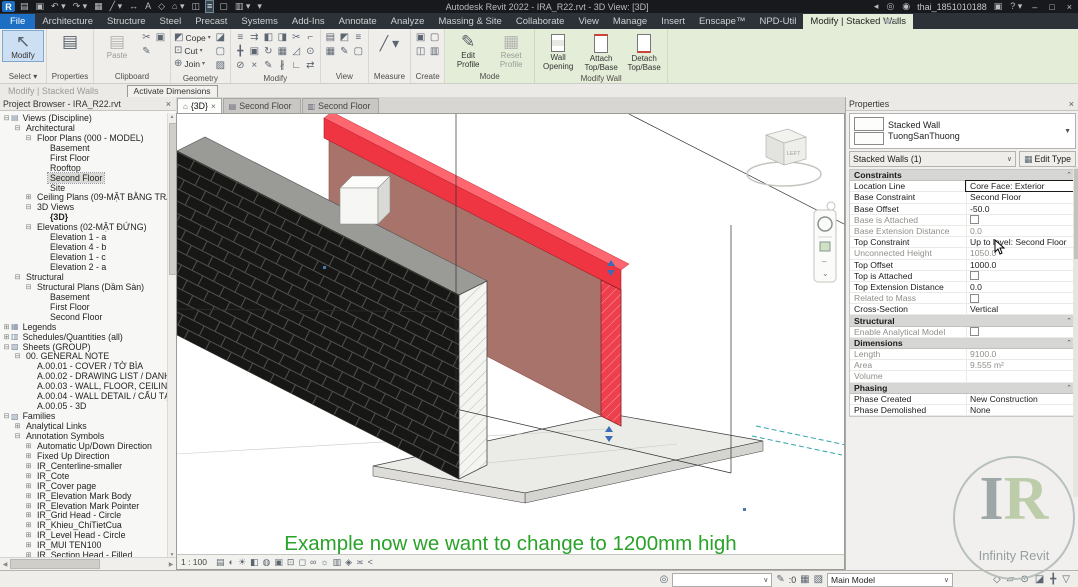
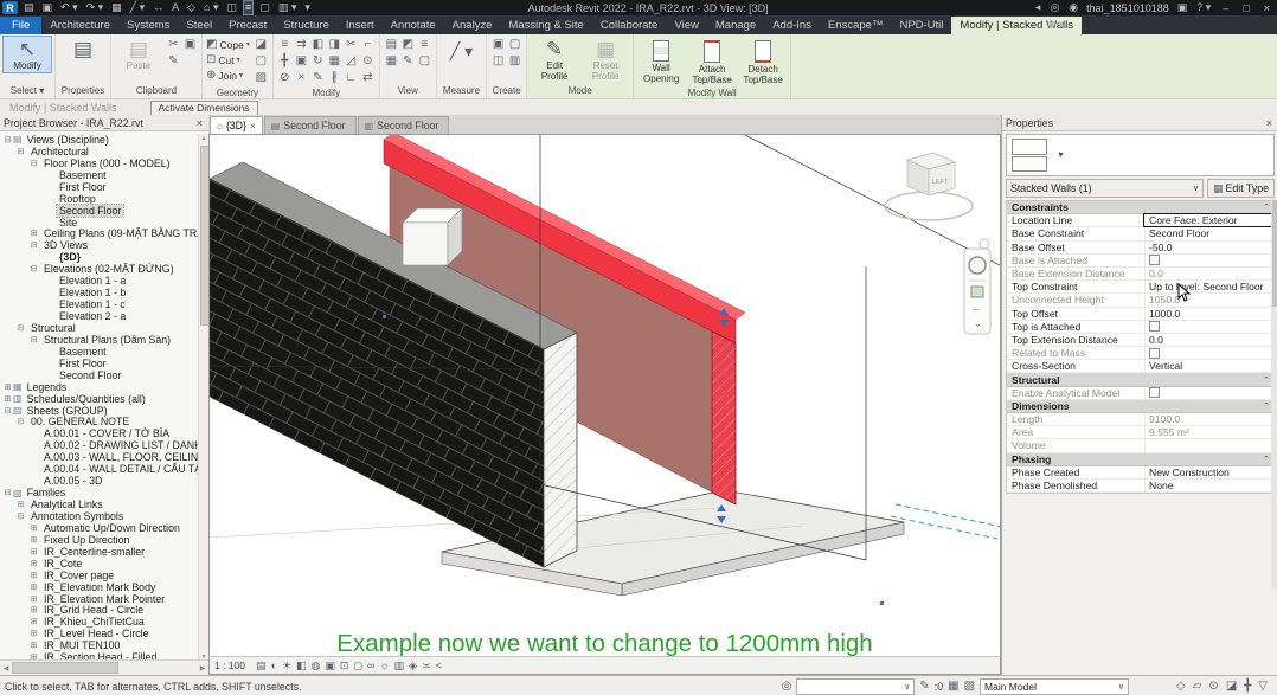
  R
  ▤
  ▣
  ↶ ▾
  ↷ ▾
  ▦
  ╱ ▾
  ↔
  A
  ◇
  ⌂ ▾
  ◫
  ≡
  ▢
  ▥ ▾
  ▾
  Autodesk Revit 2022 - IRA_R22.rvt - 3D View: [3D]
  ◂
  ◎
  ◉
  thai_1851010188
  ▣
  ? ▾
  –
  □
  ×
  File
  Architecture
- Structure
+ Systems
  Steel
  Precast
- Systems
+ Structure
- Add-Ins
+ Insert
  Annotate
  Analyze
  Massing & Site
  Collaborate
  View
  Manage
- Insert
+ Add-Ins
  Enscape™
  NPD-Util
  Modify | Stacked Walls
  ▣ ▾
  ↖
  Modify
  Select ▾
  ▤
  Properties
  ▤
  Paste
  ✂
  ▣
  ✎
  Clipboard
  ◩
  Cope
  ⊡
  Cut
  ⊕
  Join
  ◪
  ▢
  ▨
  Geometry
  ≡
  ⇉
  ◧
  ◨
  ✂
  ⌐
  ╋
  ▣
  ↻
  ▦
  ◿
  ⊙
  ⊘
  ×
  ✎
  ∦
  ∟
  ⇄
  Modify
  ▤
  ◩
  ≡
  ▦
  ✎
  ▢
  View
  ╱ ▾
  Measure
  ▣
  ▢
  ◫
  ▥
  Create
  ✎
  Edit
  Profile
  ▦
  Reset
  Profile
  Mode
  Wall
  Opening
  Attach
  Top/Base
  Detach
  Top/Base
  Modify Wall
  Modify | Stacked Walls
  Activate Dimensions
  Project Browser - IRA_R22.rvt
  ×
  ▤
  Views (Discipline)
  Architectural
  Floor Plans (000 - MODEL)
  Basement
  First Floor
  Rooftop
  Second Floor
  Site
  Ceiling Plans (09-MẶT BẰNG TR
  3D Views
  {3D}
  Elevations (02-MẶT ĐỨNG)
  Elevation 1 - a
- Elevation 4 - b
+ Elevation 1 - b
  Elevation 1 - c
  Elevation 2 - a
  Structural
  Structural Plans (Dầm Sàn)
  Basement
  First Floor
  Second Floor
  ▦
  Legends
  ▥
  Schedules/Quantities (all)
  ▨
  Sheets (GROUP)
  00. GENERAL NOTE
  A.00.01 - COVER / TỜ BÌA
  A.00.02 - DRAWING LIST / DAN
  A.00.03 - WALL, FLOOR, CEILIN
  A.00.04 - WALL DETAIL / CẤU T
  A.00.05 - 3D
  ▧
  Families
  Analytical Links
  Annotation Symbols
  Automatic Up/Down Direction
  Fixed Up Direction
  IR_Centerline-smaller
  IR_Cote
  IR_Cover page
  IR_Elevation Mark Body
  IR_Elevation Mark Pointer
  IR_Grid Head - Circle
  IR_Khieu_ChiTietCua
  IR_Level Head - Circle
  IR_MUI TEN100
  IR_Section Head - Filled
  ⌂
  {3D}
  ×
  ▤
  Second Floor
  ▥
  Second Floor
  ‒
  ⌄
  Example now we want to change to 1200mm high
  1 : 100
  ▤
  ◐
  ☀
  ◧
  ◍
  ▣
  ⊡
  ◻
  ∞
  ☼
  ▥
  ◈
  ≍
  <
  Properties
  ×
- Stacked Wall
- TuongSanThuong
  Stacked Walls (1)
  ▦
  Edit Type
  Constraints
  Location Line
  Core Face: Exterior
  Base Constraint
  Second Floor
  Base Offset
  -50.0
  Base is Attached
  Base Extension Distance
  0.0
  Top Constraint
  Up to lvel: Second Floor
  Unconnected Height
  1050.0
  Top Offset
  1000.0
  Top is Attached
  Top Extension Distance
  0.0
  Related to Mass
  Cross-Section
  Vertical
  Structural
  Enable Analytical Model
  Dimensions
  Length
  9100.0
  Area
  9.555 m²
  Volume
  Phasing
  Phase Created
  New Construction
  Phase Demolished
  None
+ Click to select, TAB for alternates, CTRL adds, SHIFT unselects.
  ◎
  ✎
  :0
  ▦
  ▧
  Main Model
  ◇
  ▱
  ⊙
  ◪
  ╋
  ▽
- IR
- Infinity Revit
